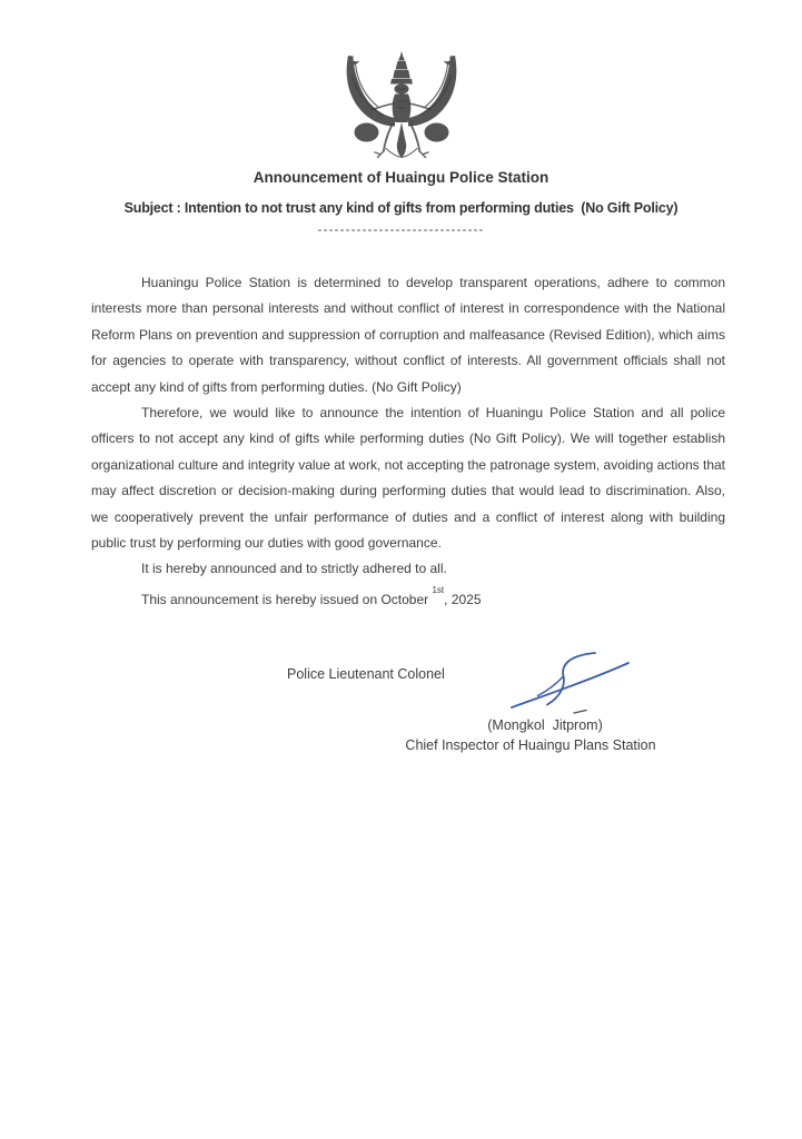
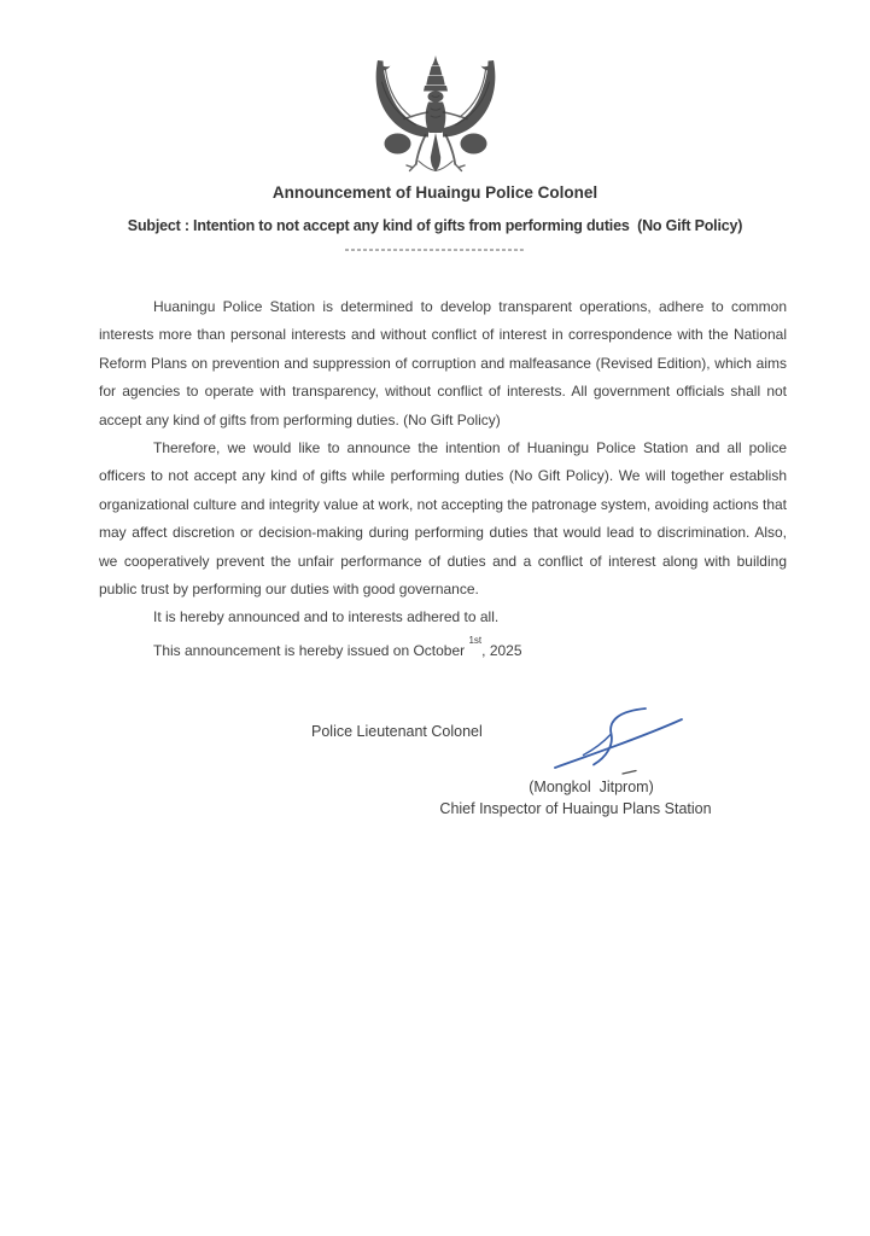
- Announcement of Huaingu Police Station
+ Announcement of Huaingu Police Colonel
- Subject : Intention to not trust any kind of gifts from performing duties (No Gift Policy)
+ Subject : Intention to not accept any kind of gifts from performing duties (No Gift Policy)
  ------------------------------
  Huaningu Police Station is determined to develop transparent operations, adhere to common interests more than personal interests and without conflict of interest in correspondence with the National Reform Plans on prevention and suppression of corruption and malfeasance (Revised Edition), which aims for agencies to operate with transparency, without conflict of interests. All government officials shall not accept any kind of gifts from performing duties. (No Gift Policy)
  Therefore, we would like to announce the intention of Huaningu Police Station and all police officers to not accept any kind of gifts while performing duties (No Gift Policy). We will together establish organizational culture and integrity value at work, not accepting the patronage system, avoiding actions that may affect discretion or decision-making during performing duties that would lead to discrimination. Also, we cooperatively prevent the unfair performance of duties and a conflict of interest along with building public trust by performing our duties with good governance.
- It is hereby announced and to strictly adhered to all.
+ It is hereby announced and to interests adhered to all.
  This announcement is hereby issued on October 1st, 2025
  Police Lieutenant Colonel
  (Mongkol Jitprom)
  Chief Inspector of Huaingu Plans Station
